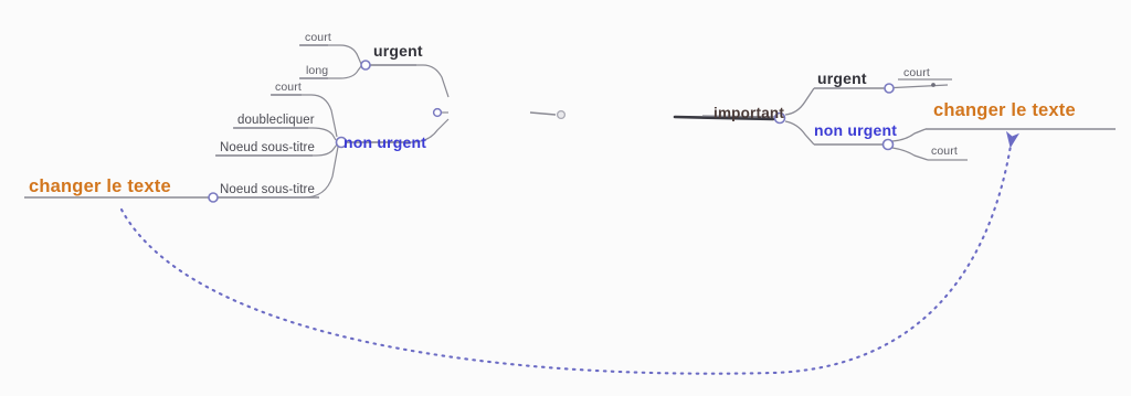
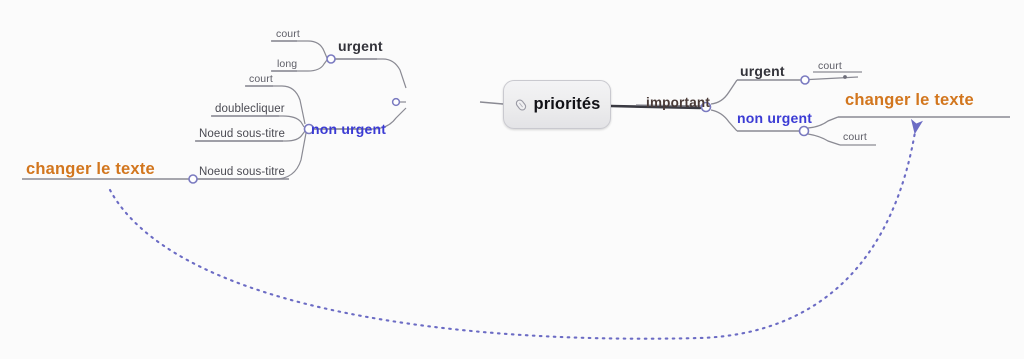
  court
  long
  urgent
  court
  doublecliquer
  Noeud sous-titre
  non urgent
  Noeud sous-titre
  changer le texte
+ priorités
  important
  urgent
  court
  non urgent
  changer le texte
  court
